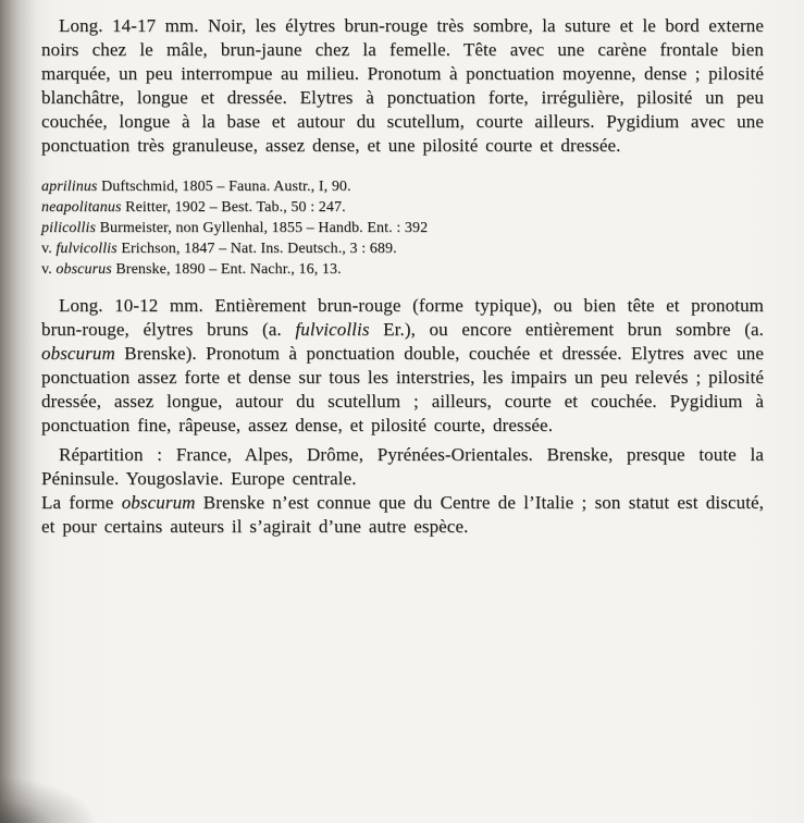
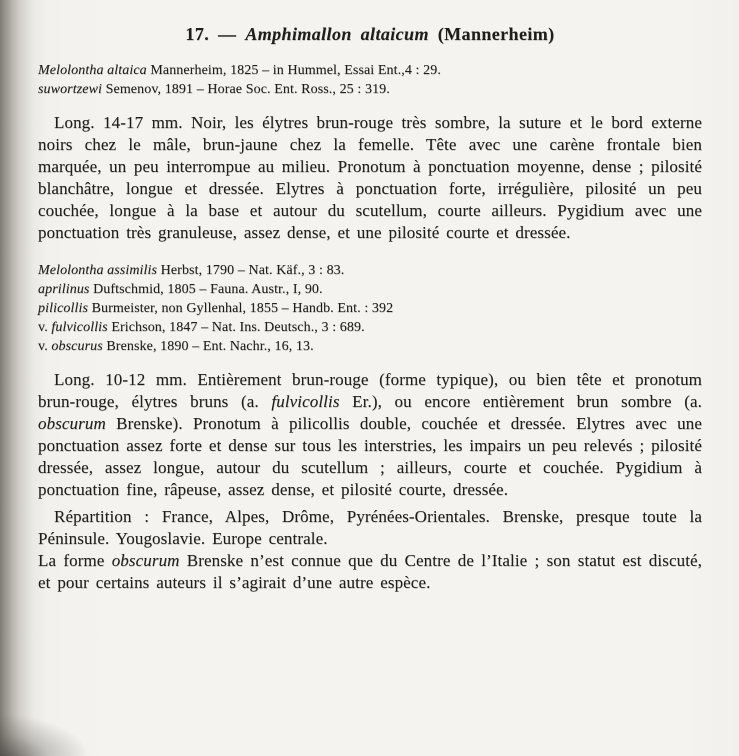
+ 17. — Amphimallon altaicum (Mannerheim)
+ Melolontha altaica Mannerheim, 1825 – in Hummel, Essai Ent.,4 : 29.
+ suwortzewi Semenov, 1891 – Horae Soc. Ent. Ross., 25 : 319.
  Long. 14-17 mm. Noir, les élytres brun-rouge très sombre, la suture et le bord externe noirs chez le mâle, brun-jaune chez la femelle. Tête avec une carène frontale bien marquée, un peu interrompue au milieu. Pronotum à ponctuation moyenne, dense ; pilosité blanchâtre, longue et dressée. Elytres à ponctuation forte, irrégulière, pilosité un peu couchée, longue à la base et autour du scutellum, courte ailleurs. Pygidium avec une ponctuation très granuleuse, assez dense, et une pilosité courte et dressée.
+ Melolontha assimilis Herbst, 1790 – Nat. Käf., 3 : 83.
  aprilinus Duftschmid, 1805 – Fauna. Austr., I, 90.
- neapolitanus Reitter, 1902 – Best. Tab., 50 : 247.
  pilicollis Burmeister, non Gyllenhal, 1855 – Handb. Ent. : 392
  v. fulvicollis Erichson, 1847 – Nat. Ins. Deutsch., 3 : 689.
  v. obscurus Brenske, 1890 – Ent. Nachr., 16, 13.
- Long. 10-12 mm. Entièrement brun-rouge (forme typique), ou bien tête et pronotum brun-rouge, élytres bruns (a. fulvicollis Er.), ou encore entièrement brun sombre (a. obscurum Brenske). Pronotum à ponctuation double, couchée et dressée. Elytres avec une ponctuation assez forte et dense sur tous les interstries, les impairs un peu relevés ; pilosité dressée, assez longue, autour du scutellum ; ailleurs, courte et couchée. Pygidium à ponctuation fine, râpeuse, assez dense, et pilosité courte, dressée.
+ Long. 10-12 mm. Entièrement brun-rouge (forme typique), ou bien tête et pronotum brun-rouge, élytres bruns (a. fulvicollis Er.), ou encore entièrement brun sombre (a. obscurum Brenske). Pronotum à pilicollis double, couchée et dressée. Elytres avec une ponctuation assez forte et dense sur tous les interstries, les impairs un peu relevés ; pilosité dressée, assez longue, autour du scutellum ; ailleurs, courte et couchée. Pygidium à ponctuation fine, râpeuse, assez dense, et pilosité courte, dressée.
  Répartition : France, Alpes, Drôme, Pyrénées-Orientales. Brenske, presque toute la Péninsule. Yougoslavie. Europe centrale.
  La forme obscurum Brenske n’est connue que du Centre de l’Italie ; son statut est discuté, et pour certains auteurs il s’agirait d’une autre espèce.
